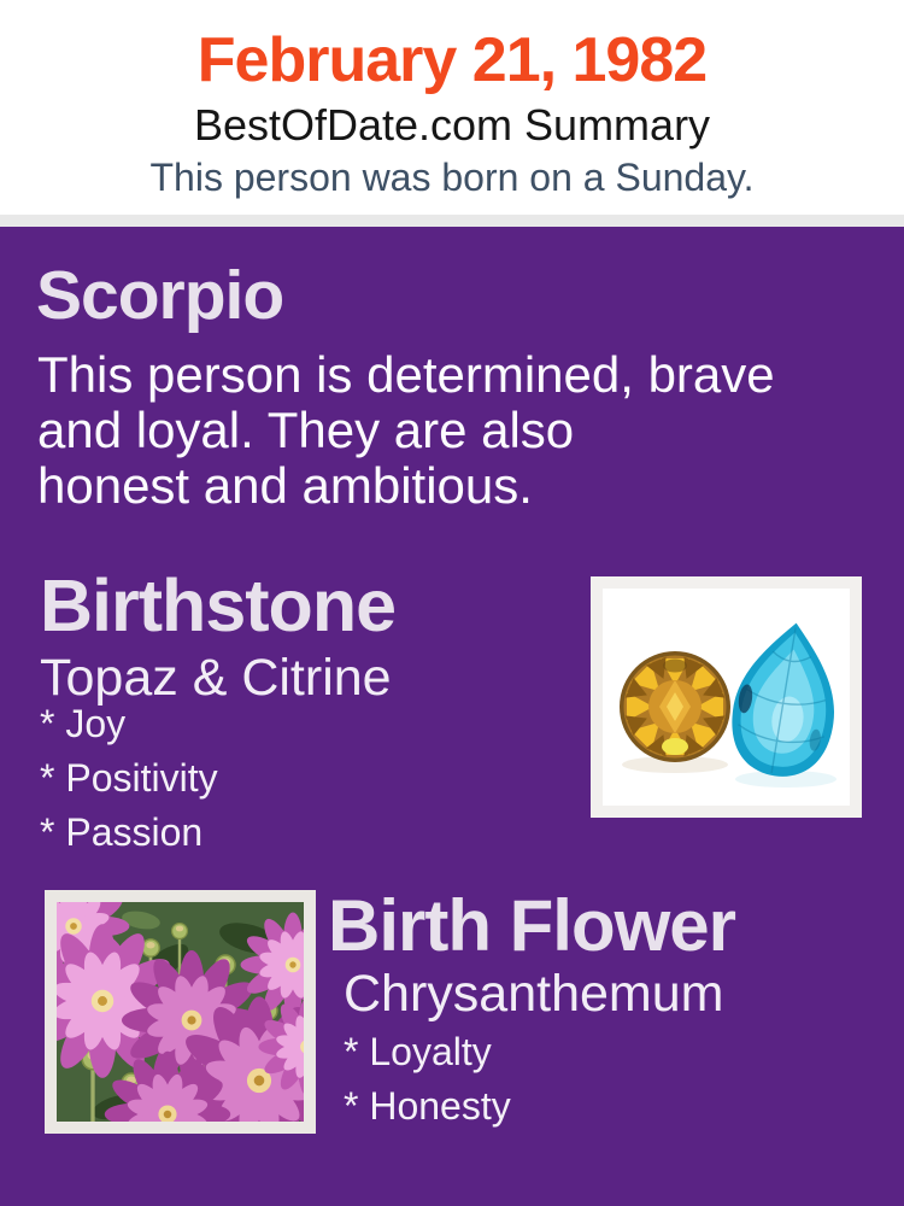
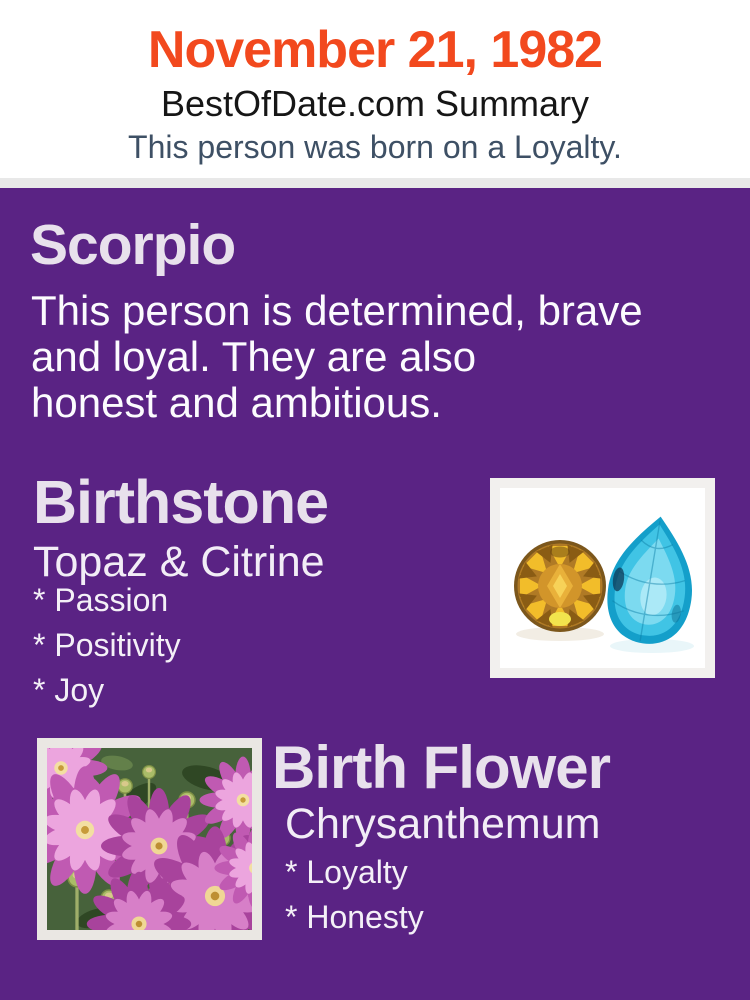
- February 21, 1982
+ November 21, 1982
  BestOfDate.com Summary
- This person was born on a Sunday.
+ This person was born on a Loyalty.
  Scorpio
  This person is determined, brave
  and loyal. They are also
  honest and ambitious.
  Birthstone
  Topaz & Citrine
- * Joy
+ * Passion
  * Positivity
- * Passion
+ * Joy
  Birth Flower
  Chrysanthemum
  * Loyalty
  * Honesty
